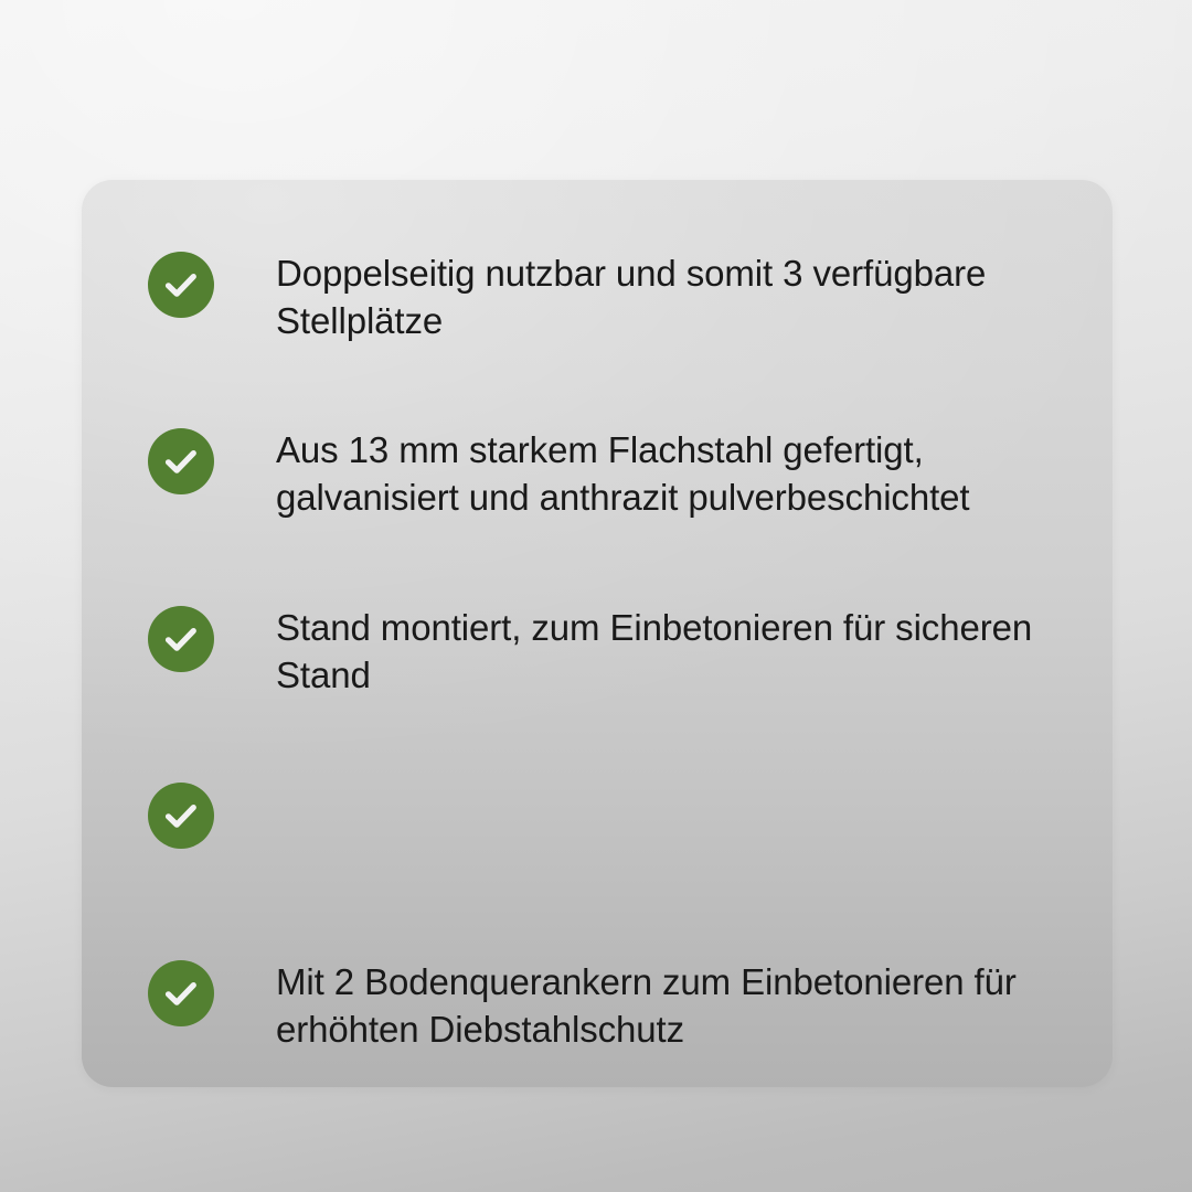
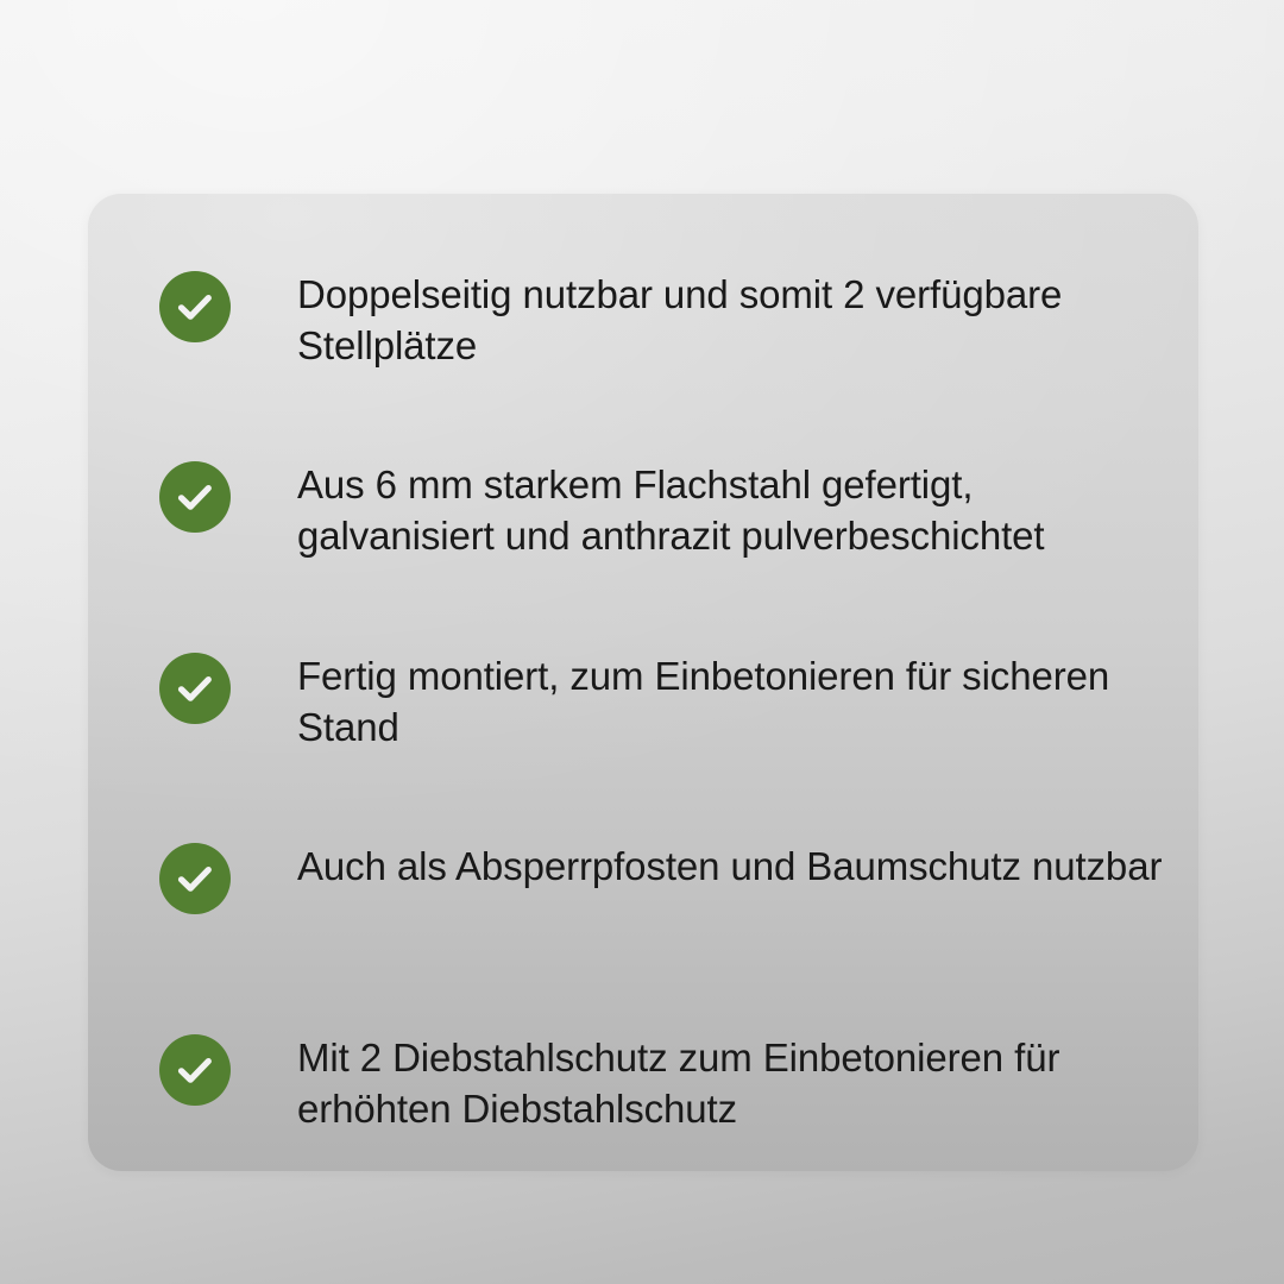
- Doppelseitig nutzbar und somit 3 verfügbare Stellplätze
+ Doppelseitig nutzbar und somit 2 verfügbare Stellplätze
- Aus 13 mm starkem Flachstahl gefertigt, galvanisiert und anthrazit pulverbeschichtet
+ Aus 6 mm starkem Flachstahl gefertigt, galvanisiert und anthrazit pulverbeschichtet
- Stand montiert, zum Einbetonieren für sicheren Stand
+ Fertig montiert, zum Einbetonieren für sicheren Stand
+ Auch als Absperrpfosten und Baumschutz nutzbar
- Mit 2 Bodenquerankern zum Einbetonieren für erhöhten Diebstahlschutz
+ Mit 2 Diebstahlschutz zum Einbetonieren für erhöhten Diebstahlschutz
